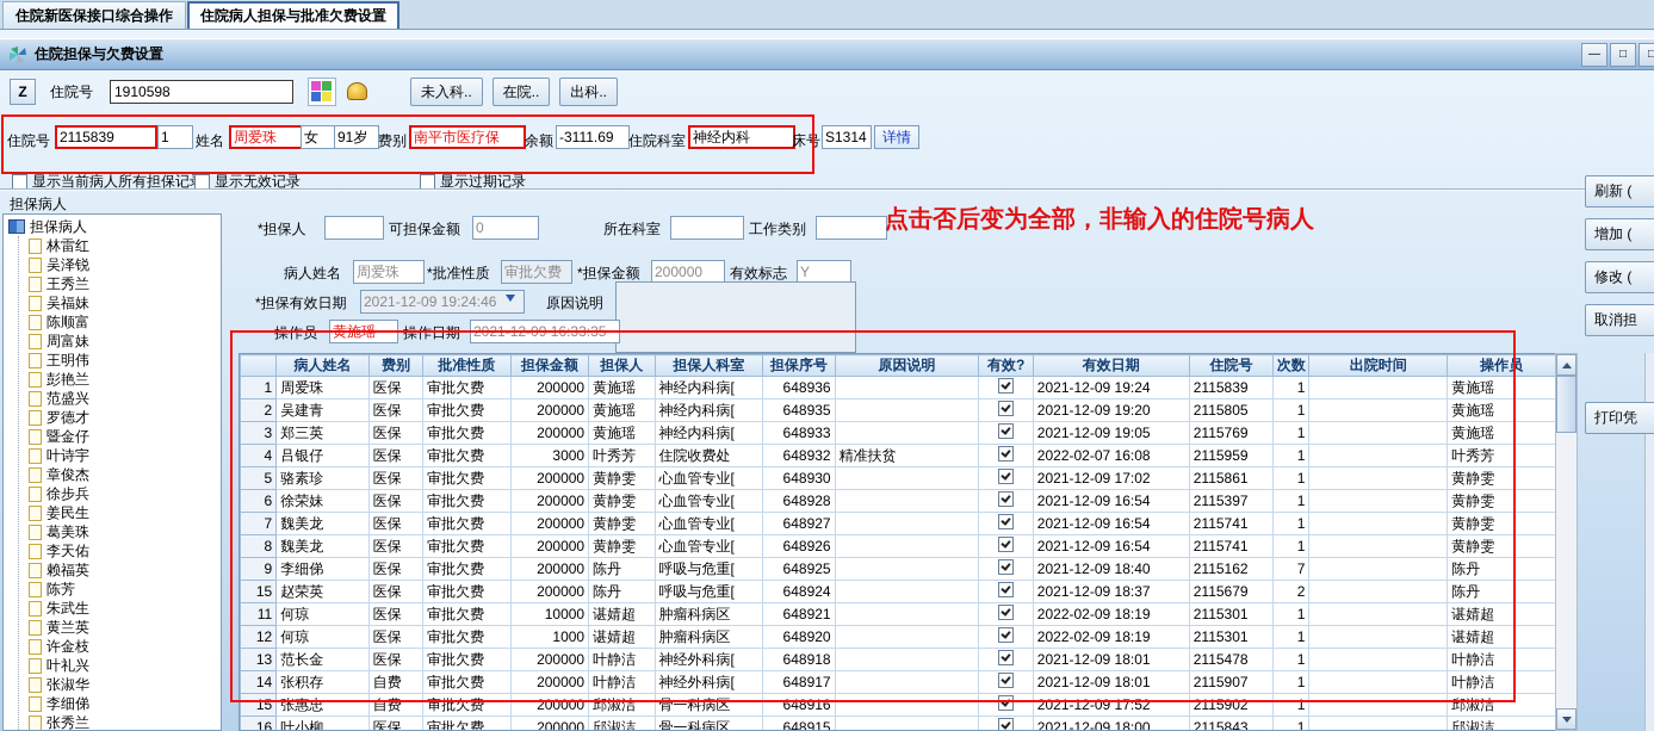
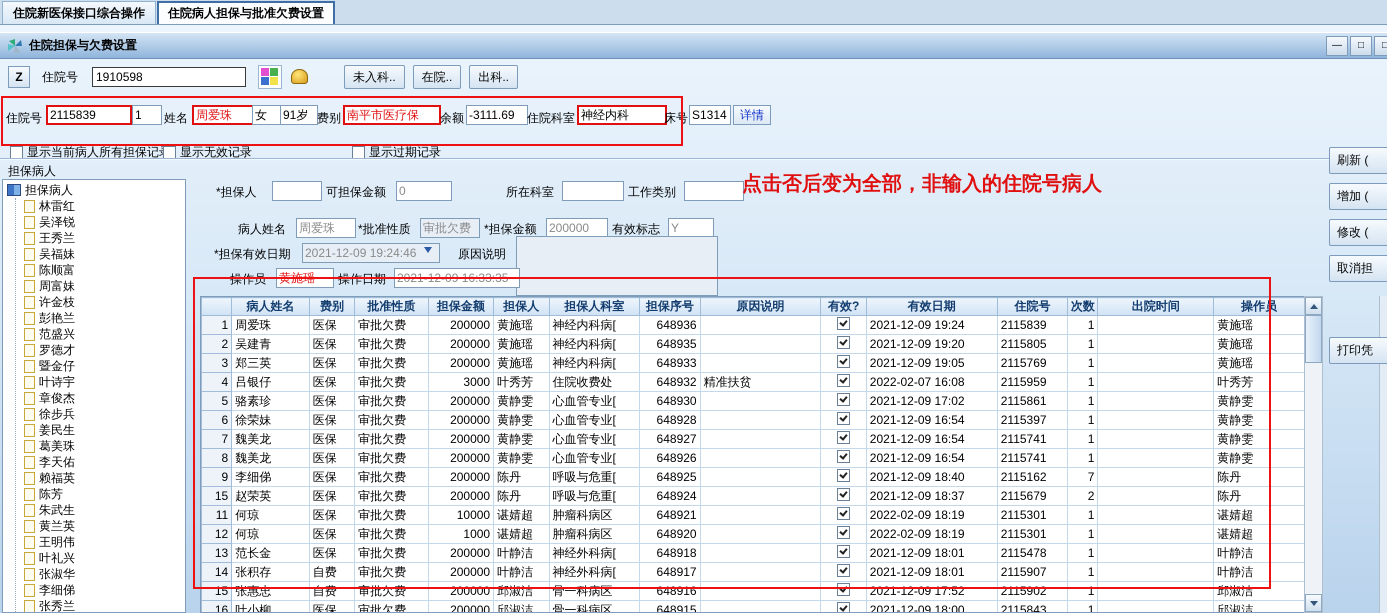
  住院新医保接口综合操作
  住院病人担保与批准欠费设置
  住院担保与欠费设置
  —
  □
  □
  Z
  住院号
  1910598
  未入科..
  在院..
  出科..
  住院号
  2115839
  1
  姓名
  周爱珠
  女
  91岁
  费别
  南平市医疗保
  余额
  -3111.69
  住院科室
  神经内科
  床号
  S1314
  详情
  显示当前病人所有担保记
  显示无效记录
  显示过期记录
  担保病人
  担保病人
  林雷红
  吴泽锐
  王秀兰
  吴福妹
  陈顺富
  周富妹
- 王明伟
+ 许金枝
  彭艳兰
  范盛兴
  罗德才
  暨金仔
  叶诗宇
  章俊杰
  徐步兵
  姜民生
  葛美珠
  李天佑
  赖福英
  陈芳
  朱武生
  黄兰英
- 许金枝
+ 王明伟
  叶礼兴
  张淑华
  李细俤
  张秀兰
  *担保人
  可担保金额
  0
  所在科室
  工作类别
  病人姓名
  周爱珠
  *批准性质
  审批欠费
  *担保金额
  200000
  有效标志
  Y
  *担保有效日期
  2021-12-09 19:24:46
  原因说明
  操作员
  黄施瑶
  操作日期
  2021-12-09 16:33:35
  点击否后变为全部，非输入的住院号病人
  	病人姓名	费别	批准性质	担保金额	担保人	担保人科室	担保序号	原因说明	有效?	有效日期	住院号	次数	出院时间	操作员
  1	周爱珠	医保	审批欠费	200000	黄施瑶	神经内科病[	648936			2021-12-09 19:24	2115839	1		黄施瑶
  2	吴建青	医保	审批欠费	200000	黄施瑶	神经内科病[	648935			2021-12-09 19:20	2115805	1		黄施瑶
  3	郑三英	医保	审批欠费	200000	黄施瑶	神经内科病[	648933			2021-12-09 19:05	2115769	1		黄施瑶
  4	吕银仔	医保	审批欠费	3000	叶秀芳	住院收费处	648932	精准扶贫		2022-02-07 16:08	2115959	1		叶秀芳
  5	骆素珍	医保	审批欠费	200000	黄静雯	心血管专业[	648930			2021-12-09 17:02	2115861	1		黄静雯
  6	徐荣妹	医保	审批欠费	200000	黄静雯	心血管专业[	648928			2021-12-09 16:54	2115397	1		黄静雯
  7	魏美龙	医保	审批欠费	200000	黄静雯	心血管专业[	648927			2021-12-09 16:54	2115741	1		黄静雯
  8	魏美龙	医保	审批欠费	200000	黄静雯	心血管专业[	648926			2021-12-09 16:54	2115741	1		黄静雯
  9	李细俤	医保	审批欠费	200000	陈丹	呼吸与危重[	648925			2021-12-09 18:40	2115162	7		陈丹
  15	赵荣英	医保	审批欠费	200000	陈丹	呼吸与危重[	648924			2021-12-09 18:37	2115679	2		陈丹
  11	何琼	医保	审批欠费	10000	谌婧超	肿瘤科病区	648921			2022-02-09 18:19	2115301	1		谌婧超
  12	何琼	医保	审批欠费	1000	谌婧超	肿瘤科病区	648920			2022-02-09 18:19	2115301	1		谌婧超
  13	范长金	医保	审批欠费	200000	叶静洁	神经外科病[	648918			2021-12-09 18:01	2115478	1		叶静洁
  14	张积存	自费	审批欠费	200000	叶静洁	神经外科病[	648917			2021-12-09 18:01	2115907	1		叶静洁
  15	张惠忠	自费	审批欠费	200000	邱淑洁	骨一科病区	648916			2021-12-09 17:52	2115902	1		邱淑洁
  16	叶小柳	医保	审批欠费	200000	邱淑洁	骨一科病区	648915			2021-12-09 18:00	2115843	1		邱淑洁
  刷新 (
  增加 (
  修改 (
  取消担
  打印凭
